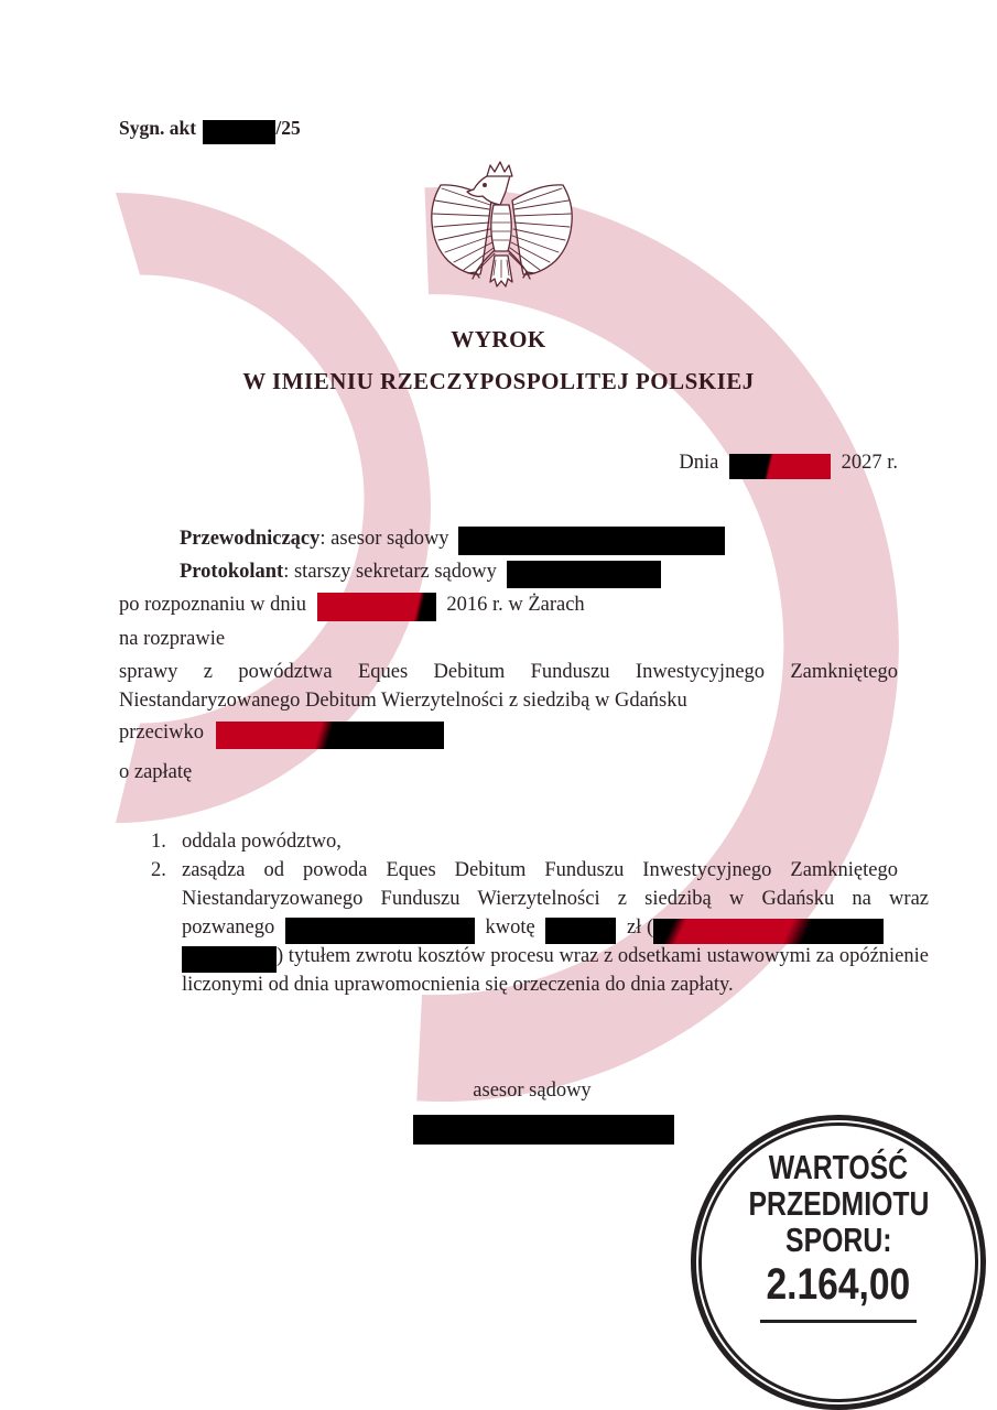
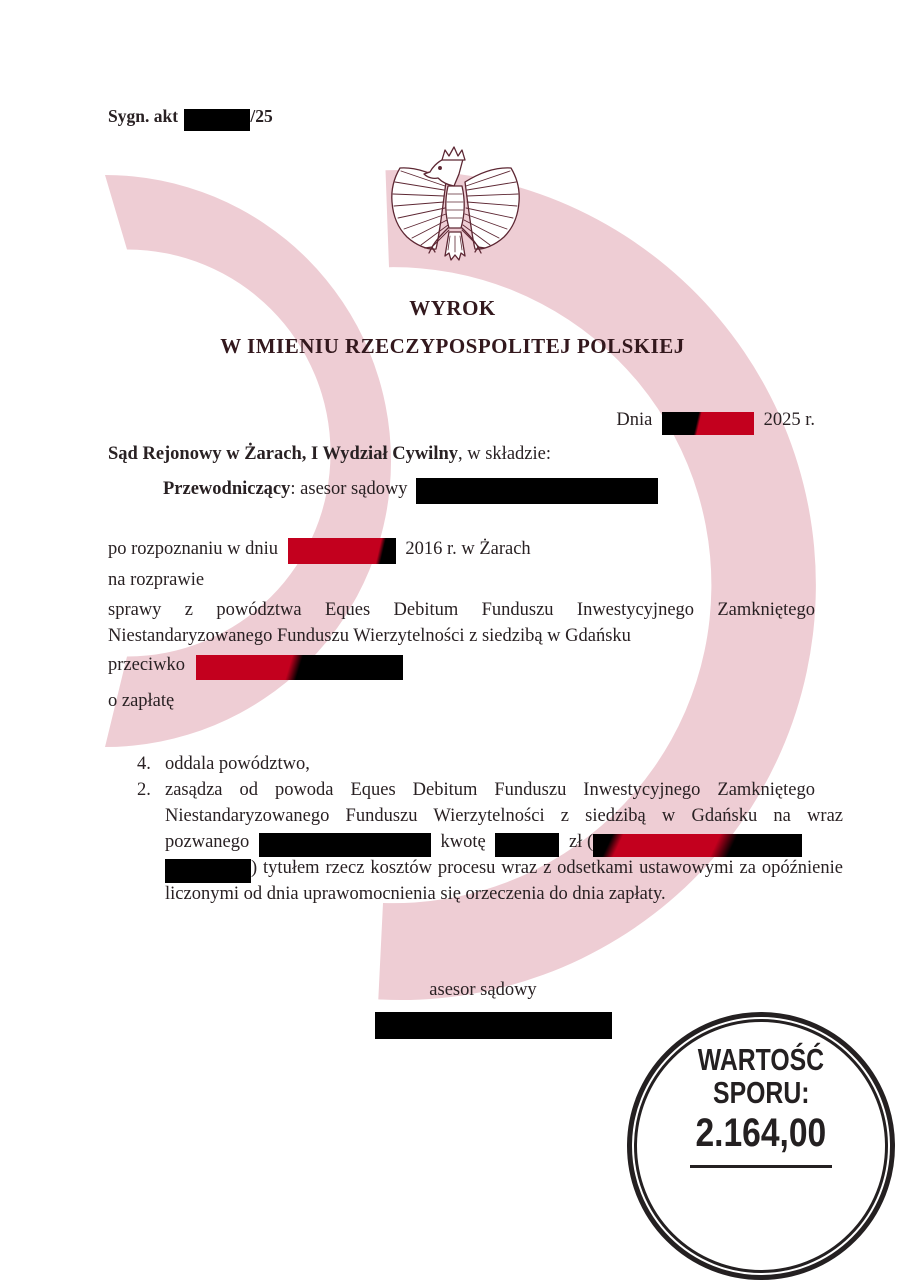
  Sygn. akt /25
  WYROK
  W IMIENIU RZECZYPOSPOLITEJ POLSKIEJ
- Dnia 2027 r.
+ Dnia 2025 r.
+ Sąd Rejonowy w Żarach, I Wydział Cywilny, w składzie:
  Przewodniczący: asesor sądowy
- Protokolant: starszy sekretarz sądowy
  po rozpoznaniu w dniu 2016 r. w Żarach
  na rozprawie
  sprawy z powództwa Eques Debitum Funduszu Inwestycyjnego Zamkniętego
- Niestandaryzowanego Debitum Wierzytelności z siedzibą w Gdańsku
+ Niestandaryzowanego Funduszu Wierzytelności z siedzibą w Gdańsku
  przeciwko
  o zapłatę
- 1. oddala powództwo,
+ 4. oddala powództwo,
  2.
  zasądza od powoda Eques Debitum Funduszu Inwestycyjnego Zamkniętego
  Niestandaryzowanego Funduszu Wierzytelności z siedzibą w Gdańsku na wraz
  pozwanego kwotę zł (
- ) tytułem zwrotu kosztów procesu wraz z odsetkami ustawowymi za opóźnienie
+ ) tytułem rzecz kosztów procesu wraz z odsetkami ustawowymi za opóźnienie
  liczonymi od dnia uprawomocnienia się orzeczenia do dnia zapłaty.
  asesor sądowy
  WARTOŚĆ
- PRZEDMIOTU
  SPORU:
  2.164,00
